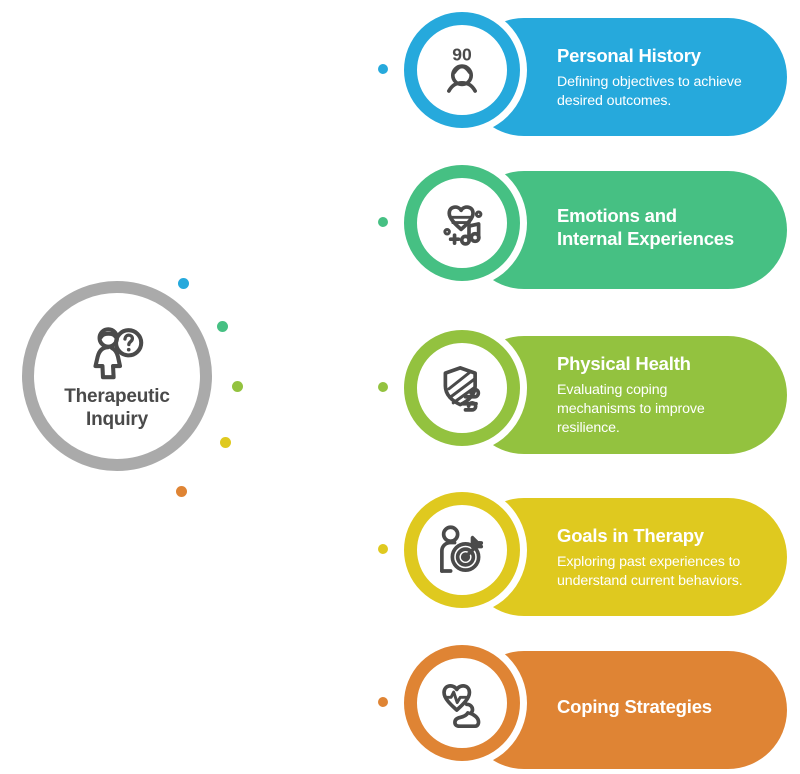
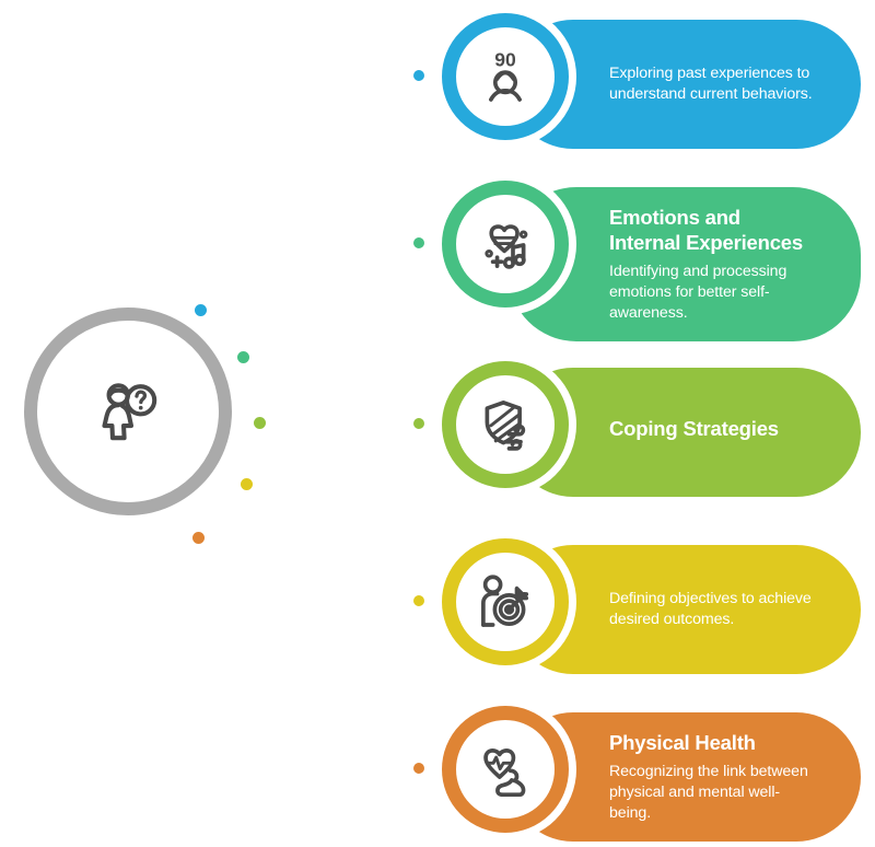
- Therapeutic Inquiry
- Personal History
- Defining objectives to achieve desired outcomes.
+ Exploring past experiences to understand current behaviors.
  90
  Emotions and Internal Experiences
+ Identifying and processing emotions for better self-awareness.
- Physical Health
+ Coping Strategies
- Evaluating coping mechanisms to improve resilience.
- Goals in Therapy
- Exploring past experiences to understand current behaviors.
+ Defining objectives to achieve desired outcomes.
- Coping Strategies
+ Physical Health
+ Recognizing the link between physical and mental well-being.
